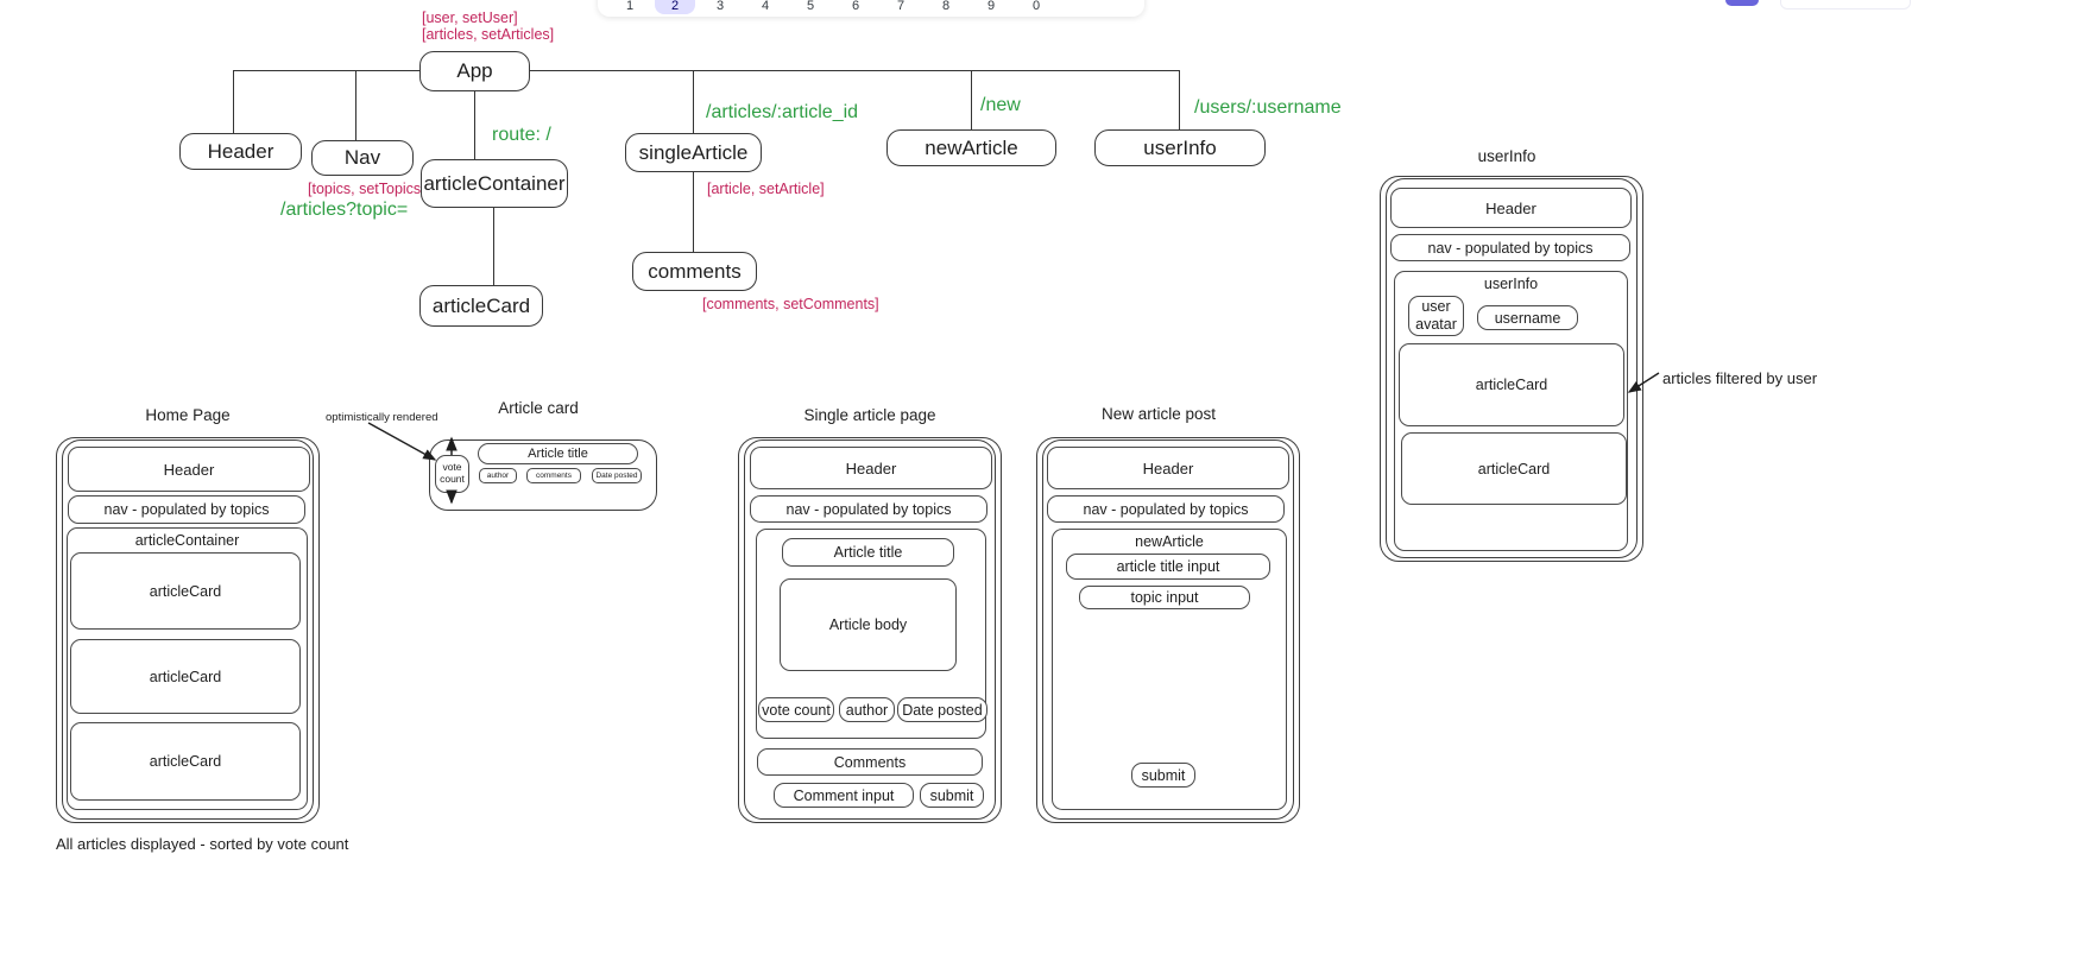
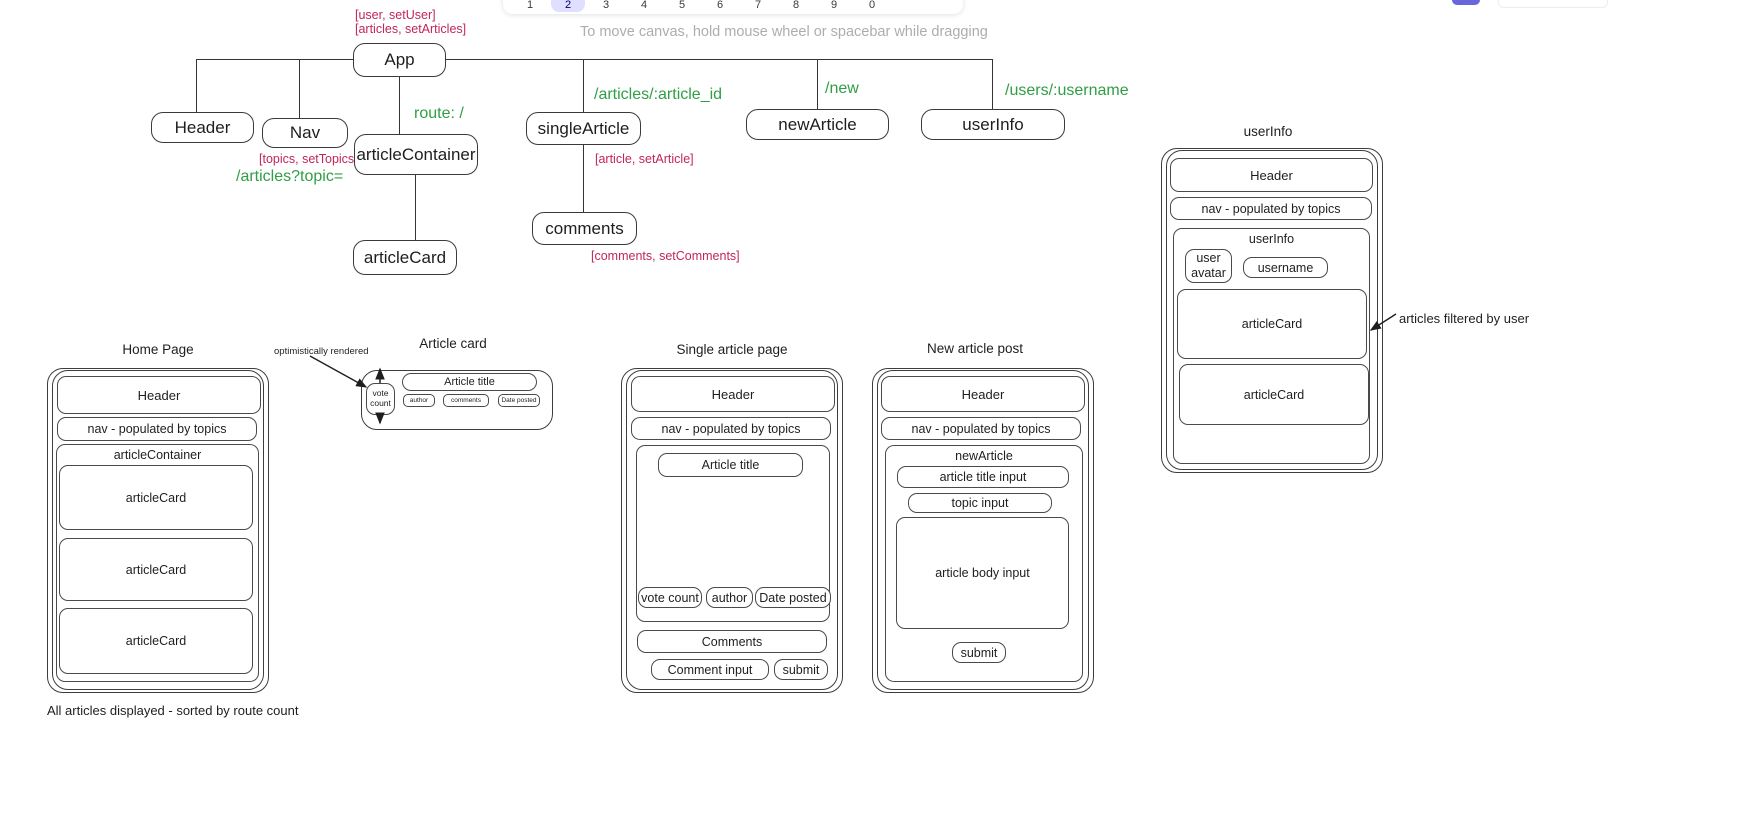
  1
  2
  3
  4
  5
  6
  7
  8
  9
  0
+ To move canvas, hold mouse wheel or spacebar while dragging
  [user, setUser]
  [articles, setArticles]
  App
  Header
  Nav
  [topics, setTopics
  /articles?topic=
  route: /
  articleContainer
  articleCard
  /articles/:article_id
  singleArticle
  [article, setArticle]
  comments
  [comments, setComments]
  /new
  newArticle
  /users/:username
  userInfo
  Home Page
  Header
  nav - populated by topics
  articleContainer
  articleCard
  articleCard
  articleCard
- All articles displayed - sorted by vote count
+ All articles displayed - sorted by route count
  Article card
  optimistically rendered
  vote
  count
  Article title
  Single article page
  Header
  nav - populated by topics
  Article title
- Article body
  vote count
  author
  Date posted
  Comments
  Comment input
  submit
  New article post
  Header
  nav - populated by topics
  newArticle
  article title input
  topic input
+ article body input
  submit
  userInfo
  Header
  nav - populated by topics
  userInfo
  user
  avatar
  username
  articleCard
  articleCard
  articles filtered by user
